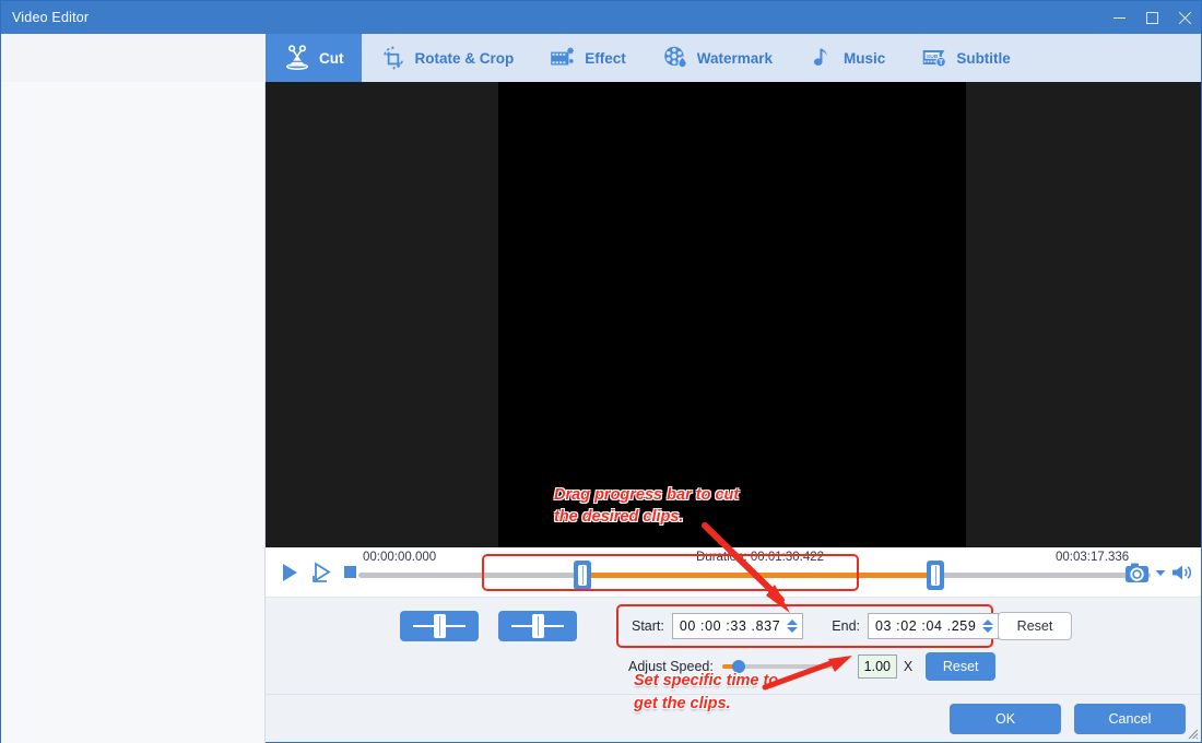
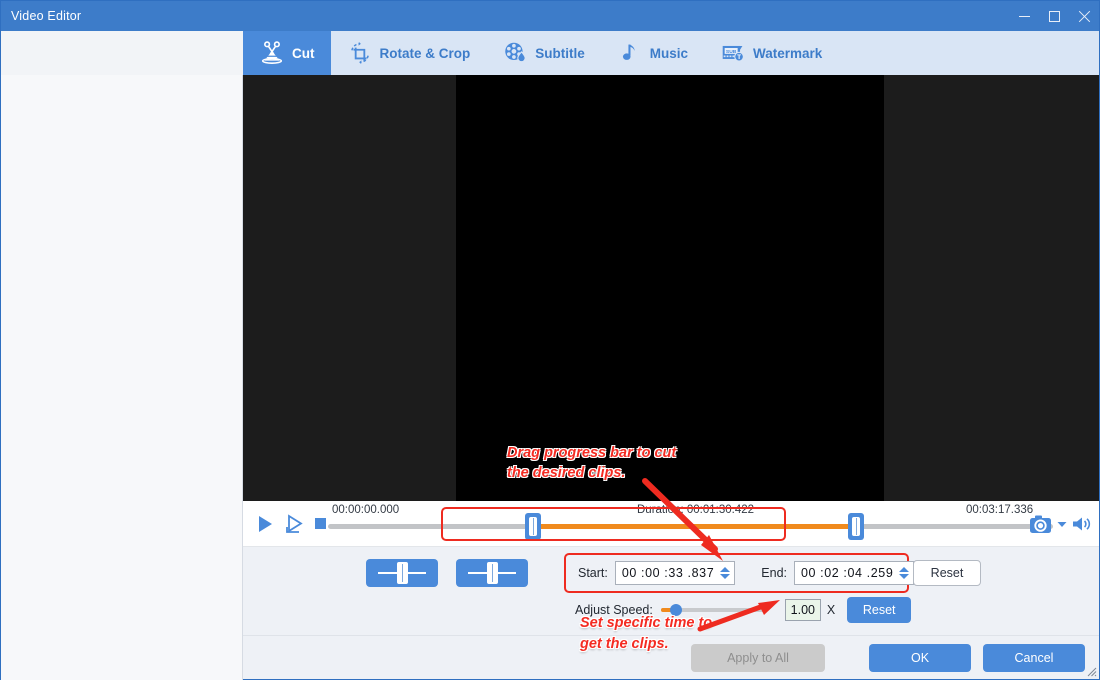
  Video Editor
  Cut
  Rotate & Crop
- Effect
- Watermark
+ Subtitle
  Music
- Subtitle
+ Watermark
  Drag progress bar to cut
  the desired clips.
  00:00:00.000
  Durati: 00:01:30.422
  00:03:17.336
  Start:
  00 :00 :33 .837
  End:
- 03 :02 :04 .259
+ 00 :02 :04 .259
  Reset
  Adjust Speed:
  1.00
  X
  Reset
  Set specific time to
  get the clips.
+ Apply to All
  OK
  Cancel
